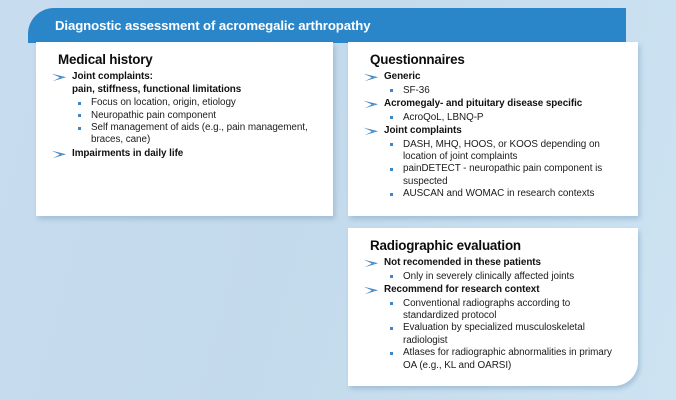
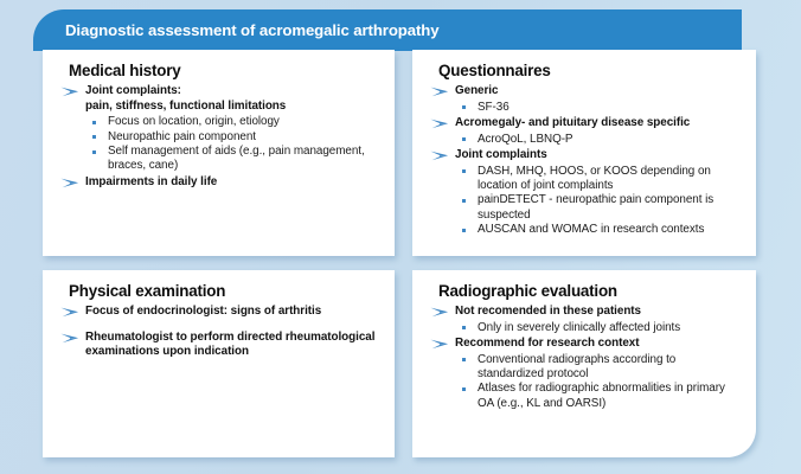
  Diagnostic assessment of acromegalic arthropathy
  Medical history
  Joint complaints:
  pain, stiffness, functional limitations
  Focus on location, origin, etiology
  Neuropathic pain component
  Self management of aids (e.g., pain management, braces, cane)
  Impairments in daily life
  Questionnaires
  Generic
  SF-36
  Acromegaly- and pituitary disease specific
  AcroQoL, LBNQ-P
  Joint complaints
  DASH, MHQ, HOOS, or KOOS depending on location of joint complaints
  painDETECT - neuropathic pain component is suspected
  AUSCAN and WOMAC in research contexts
+ Physical examination
+ Focus of endocrinologist: signs of arthritis
+ Rheumatologist to perform directed rheumatological examinations upon indication
  Radiographic evaluation
  Not recomended in these patients
  Only in severely clinically affected joints
  Recommend for research context
  Conventional radiographs according to standardized protocol
- Evaluation by specialized musculoskeletal radiologist
  Atlases for radiographic abnormalities in primary OA (e.g., KL and OARSI)
